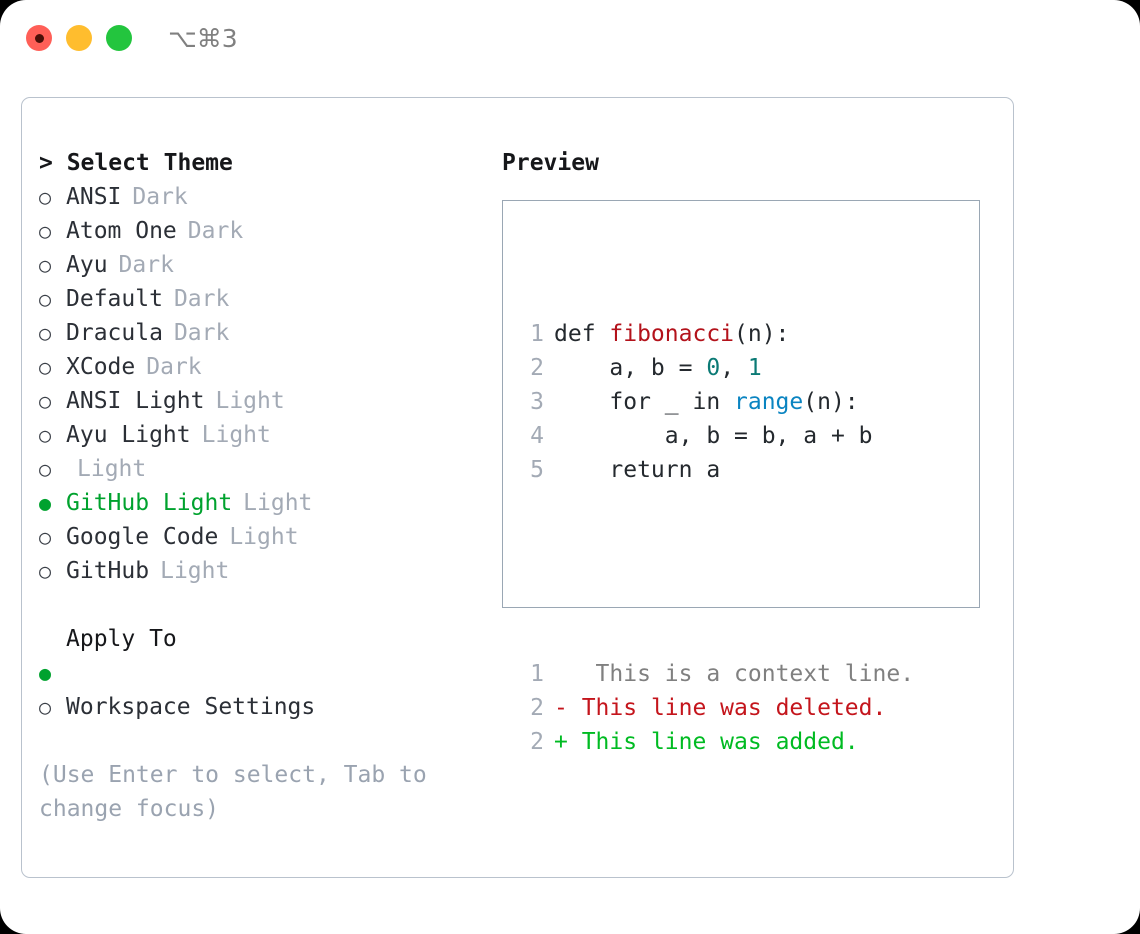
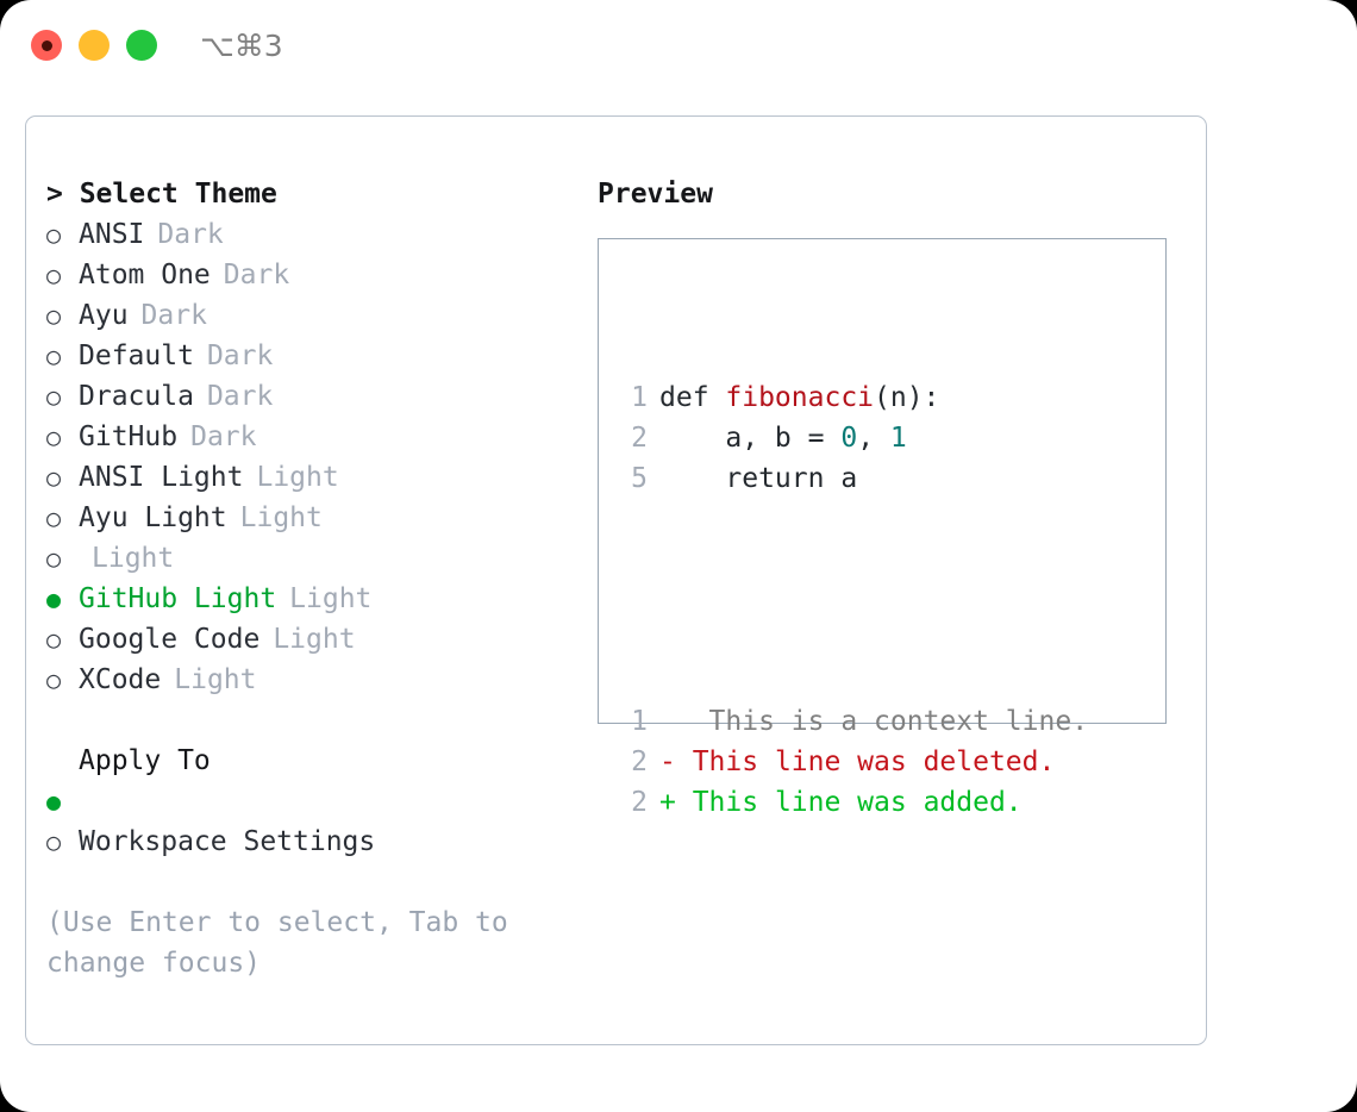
  ⌥⌘3
  > Select Theme
  ○
  ANSI
  Dark
  ○
  Atom One
  Dark
  ○
  Ayu
  Dark
  ○
  Default
  Dark
  ○
  Dracula
  Dark
  ○
- XCode
+ GitHub
  Dark
  ○
  ANSI Light
  Light
  ○
  Ayu Light
  Light
  ○
  Light
  ●
  GitHub Light
  Light
  ○
  Google Code
  Light
  ○
- GitHub
+ XCode
  Light
  Apply To
  ●
  ○
  Workspace Settings
  (Use Enter to select, Tab to change focus)
  Preview
  1
  def fibonacci(n):
  2
  a, b = 0, 1
- 3
- for _ in range(n):
- 4
- a, b = b, a + b
  5
  return a
  1
  This is a context line.
  2
  -
  This line was deleted.
  2
  +
  This line was added.
